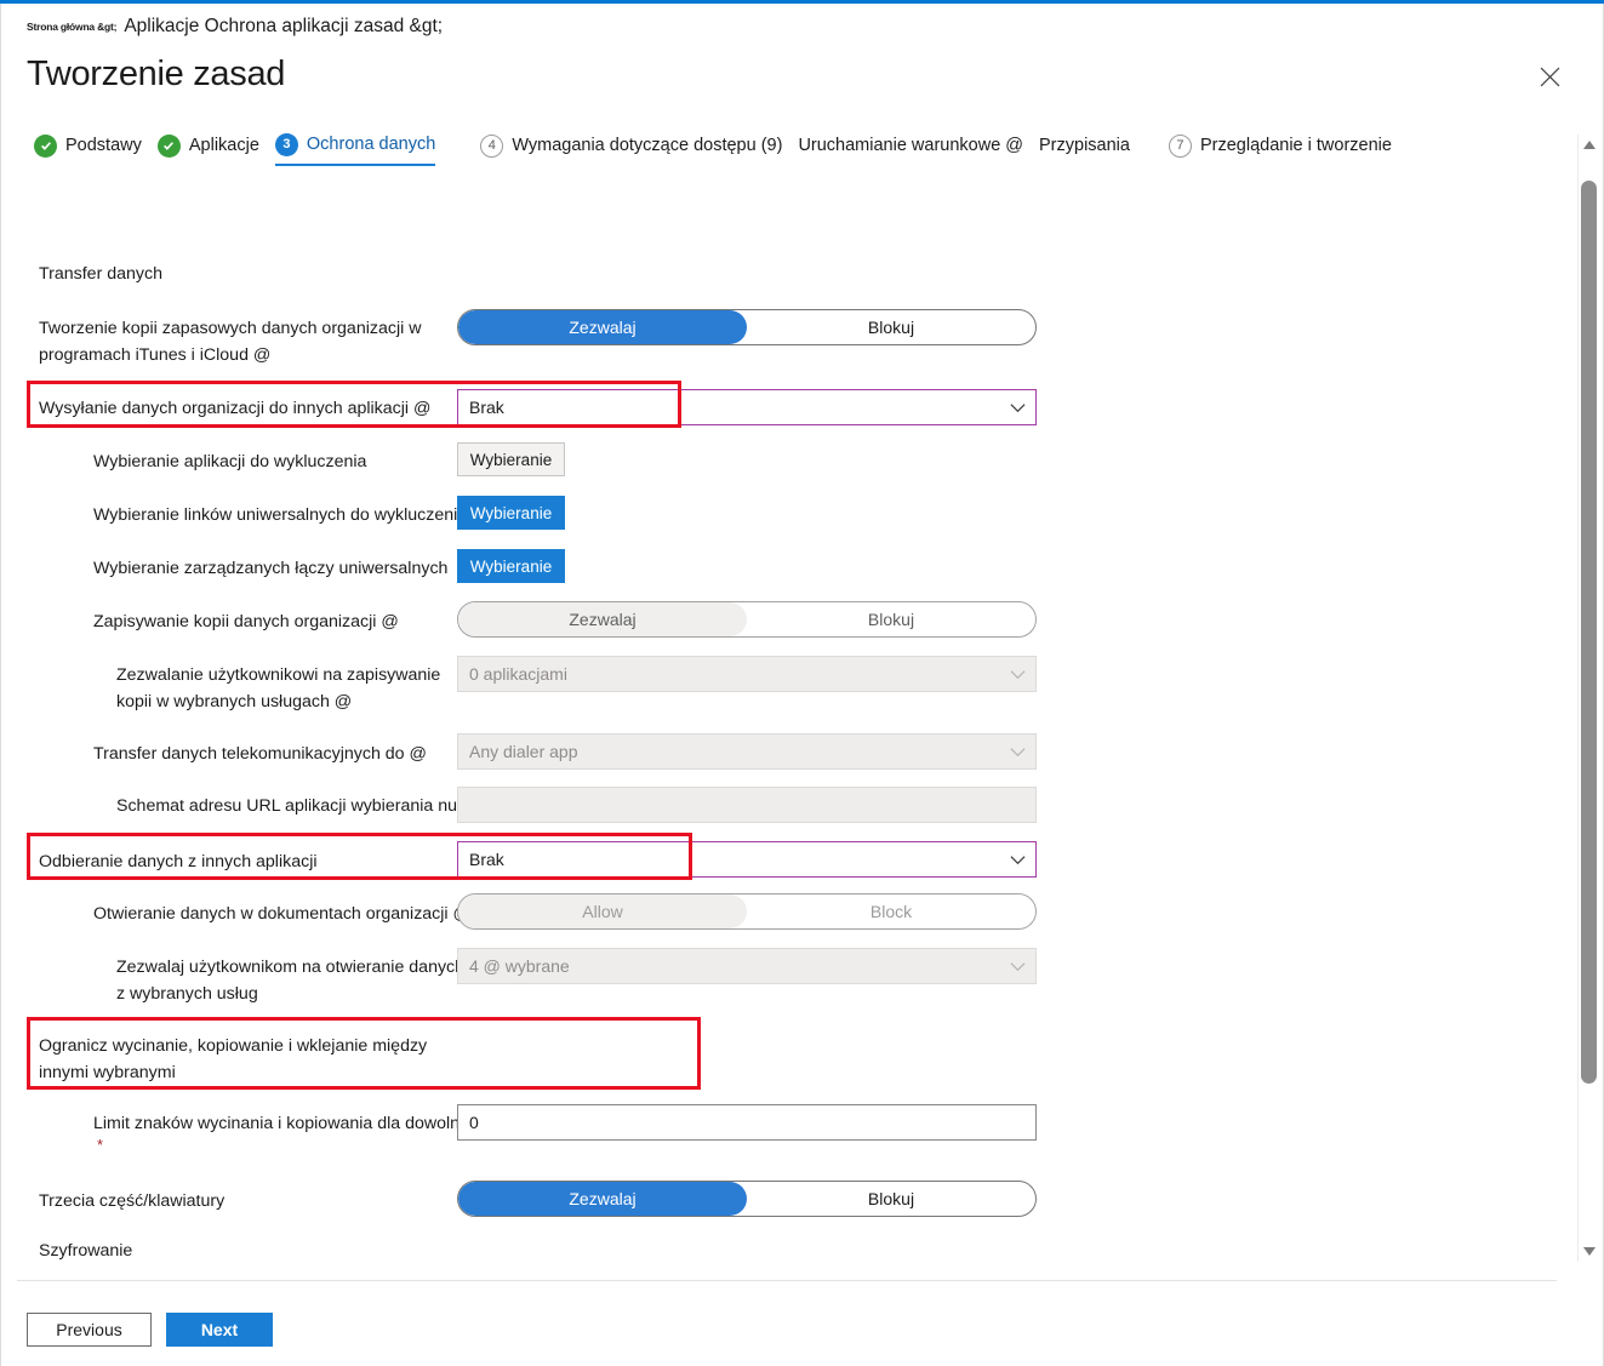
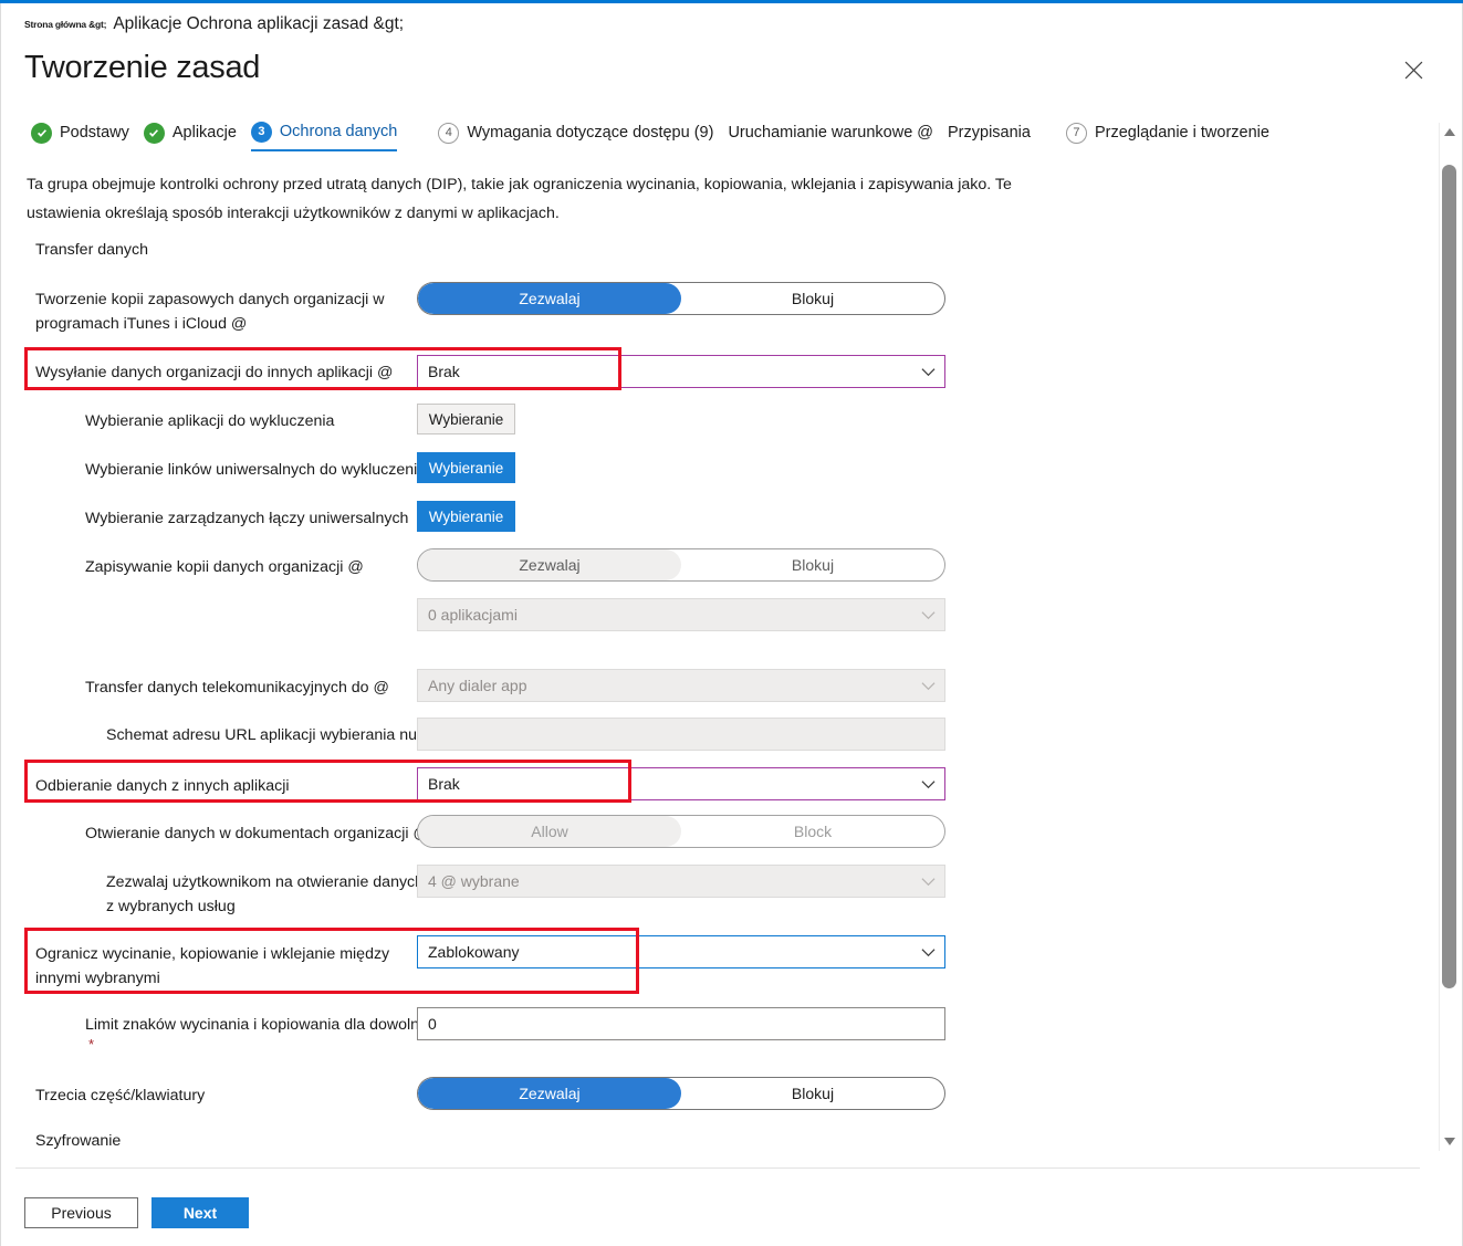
  Strona główna &gt;
  Aplikacje Ochrona aplikacji zasad &gt;
  Tworzenie zasad
  Podstawy
  Aplikacje
  3
  Ochrona danych
  4
  Wymagania dotyczące dostępu (9)
  Uruchamianie warunkowe @
  Przypisania
  7
  Przeglądanie i tworzenie
+ Ta grupa obejmuje kontrolki ochrony przed utratą danych (DIP), takie jak ograniczenia wycinania, kopiowania, wklejania i zapisywania jako. Te ustawienia określają sposób interakcji użytkowników z danymi w aplikacjach.
  Transfer danych
  Tworzenie kopii zapasowych danych organizacji w programach iTunes i iCloud @
  Zezwalaj
  Blokuj
  Wysyłanie danych organizacji do innych aplikacji @
  Brak
  Wybieranie aplikacji do wykluczenia
  Wybieranie
  Wybieranie linków uniwersalnych do wykluczeni
  Wybieranie
  Wybieranie zarządzanych łączy uniwersalnych
  Wybieranie
  Zapisywanie kopii danych organizacji @
  Zezwalaj
  Blokuj
- Zezwalanie użytkownikowi na zapisywanie kopii w wybranych usługach @
  0 aplikacjami
  Transfer danych telekomunikacyjnych do @
  Any dialer app
  Schemat adresu URL aplikacji wybierania nu
  Odbieranie danych z innych aplikacji
  Brak
  Otwieranie danych w dokumentach organizacji
  Allow
  Block
  Zezwalaj użytkownikom na otwieranie danyc z wybranych usług
  4 @ wybrane
  Ogranicz wycinanie, kopiowanie i wklejanie między innymi wybranymi
+ Zablokowany
  Limit znaków wycinania i kopiowania dla dowoln
  *
  0
  Trzecia część/klawiatury
  Zezwalaj
  Blokuj
  Szyfrowanie
  Previous
  Next
